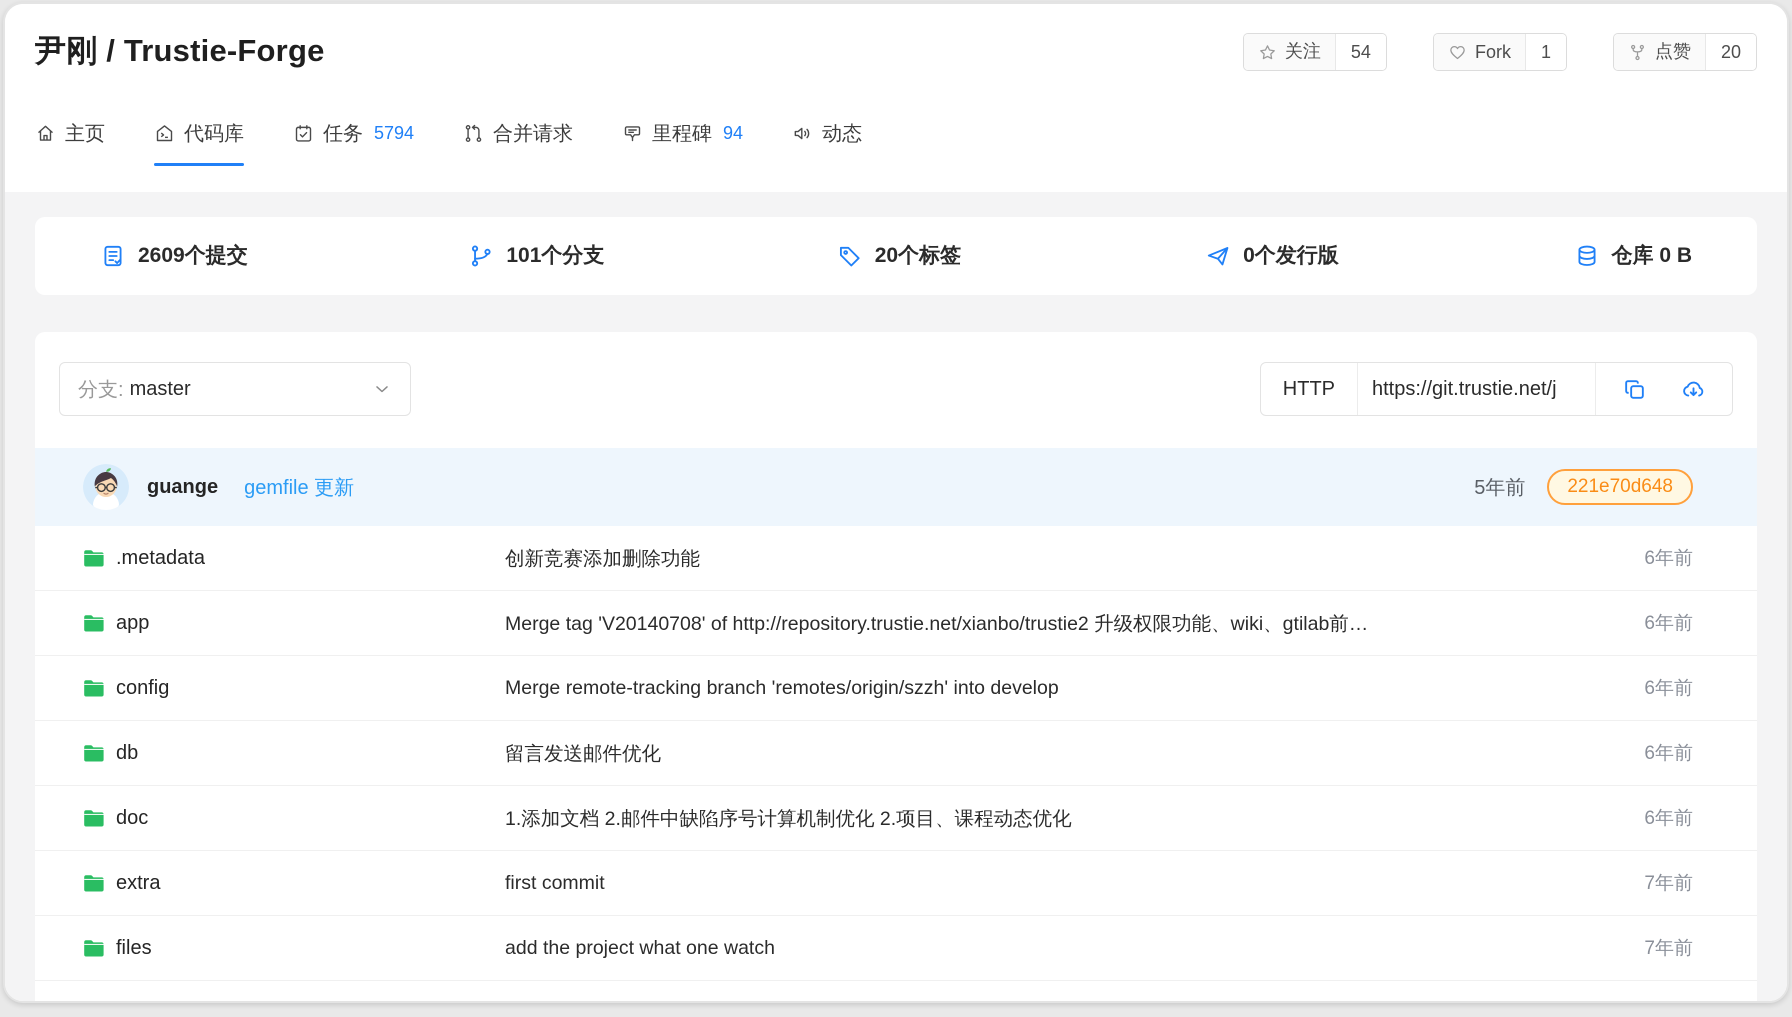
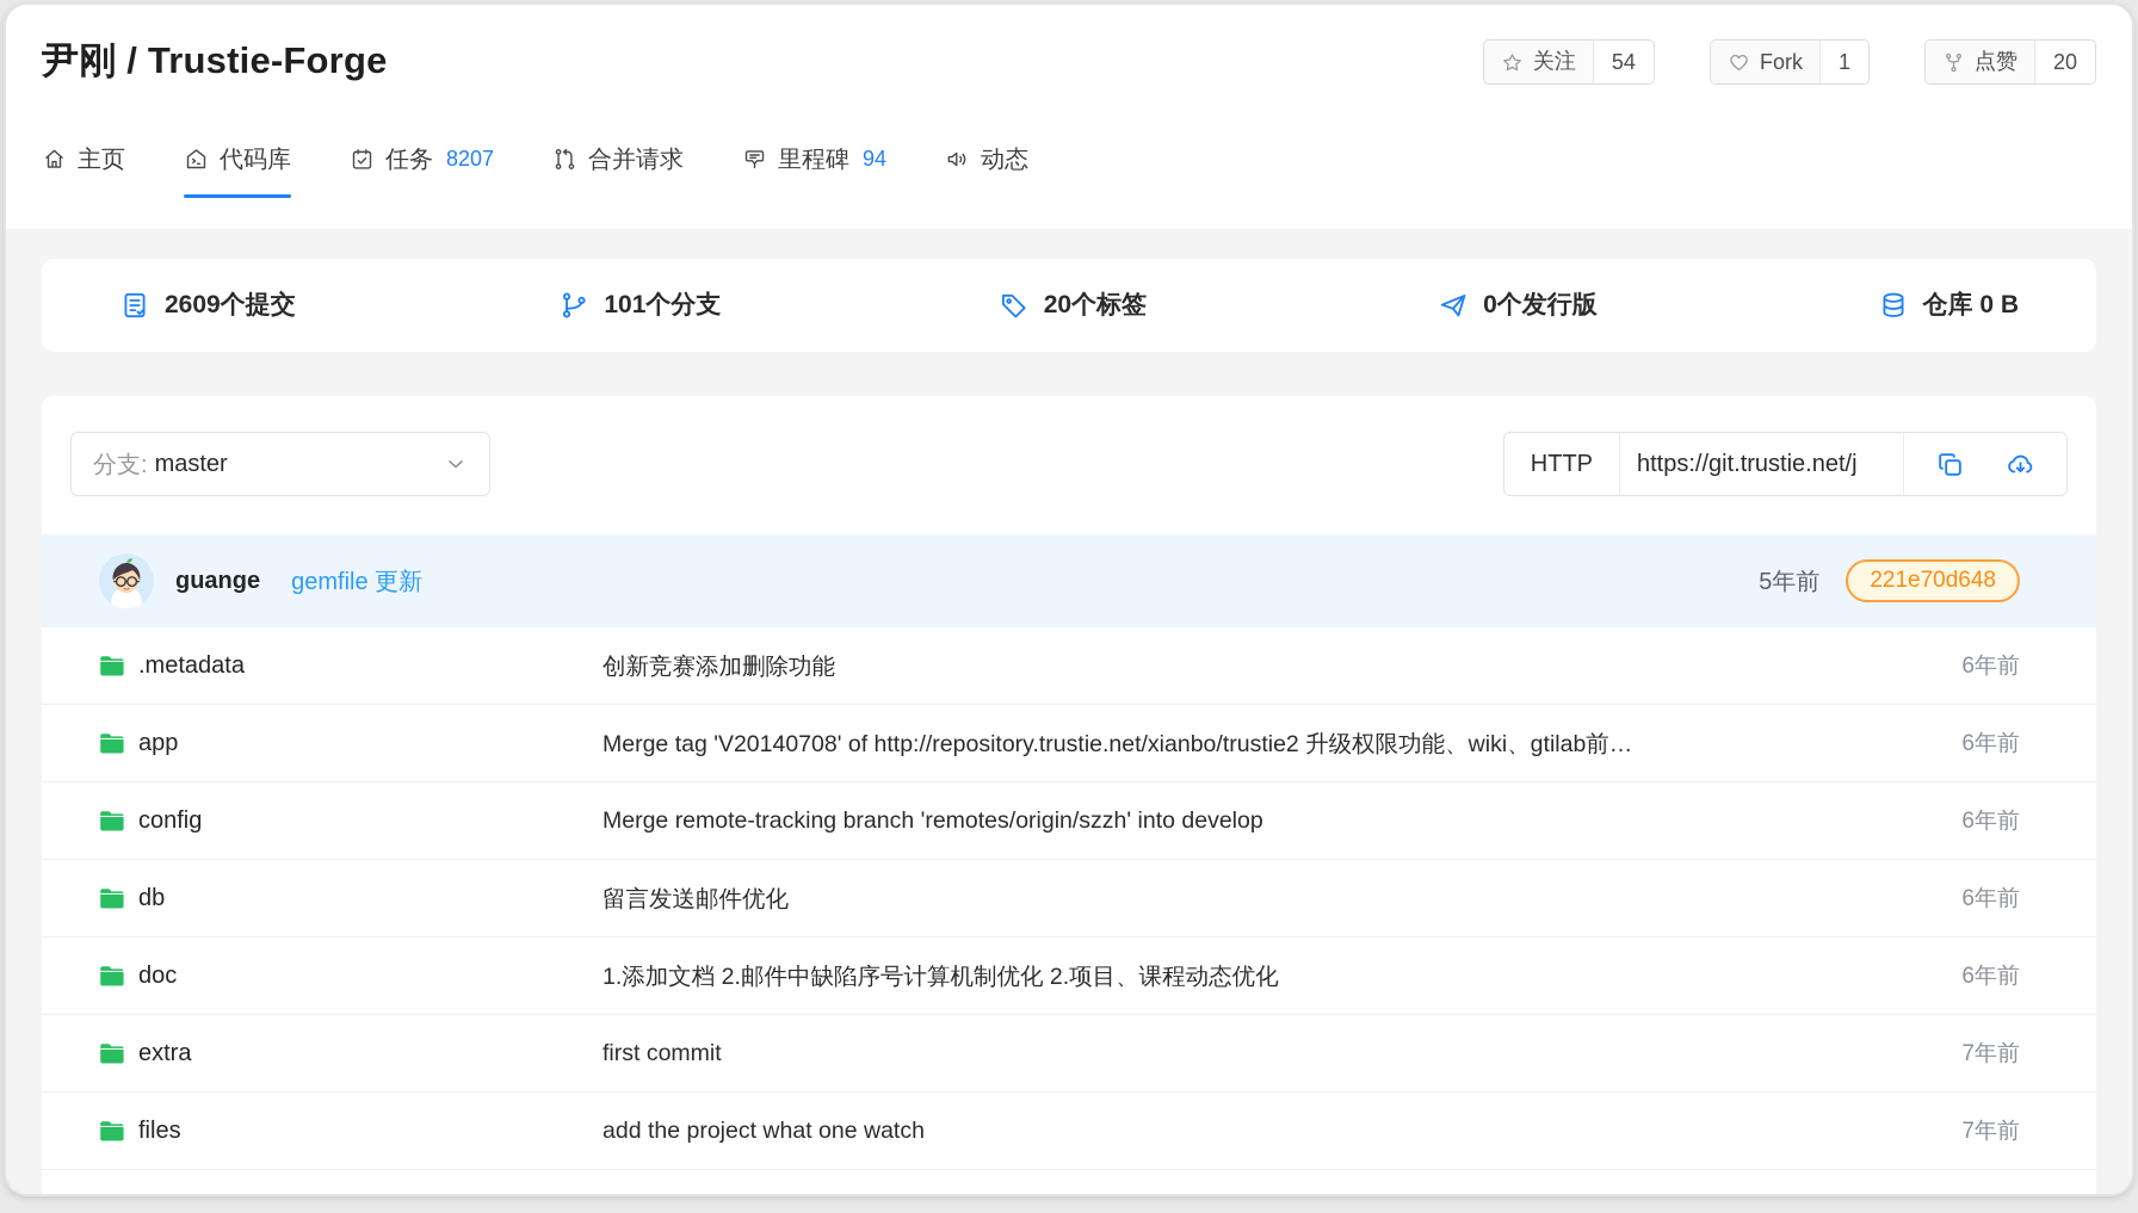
  尹刚 / Trustie-Forge
  关注
  54
  Fork
  1
  点赞
  20
  主页
  代码库
  任务
- 5794
+ 8207
  合并请求
  里程碑
  94
  动态
  2609个提交
  101个分支
  20个标签
  0个发行版
  仓库 0 B
  分支:
  master
  HTTP
  https://git.trustie.net/j
  guange
  gemfile 更新
  5年前
  221e70d648
  .metadata
  创新竞赛添加删除功能
  6年前
  app
  Merge tag 'V20140708' of http://repository.trustie.net/xianbo/trustie2 升级权限功能、wiki、gtilab前…
  6年前
  config
  Merge remote-tracking branch 'remotes/origin/szzh' into develop
  6年前
  db
  留言发送邮件优化
  6年前
  doc
  1.添加文档 2.邮件中缺陷序号计算机制优化 2.项目、课程动态优化
  6年前
  extra
  first commit
  7年前
  files
  add the project what one watch
  7年前
